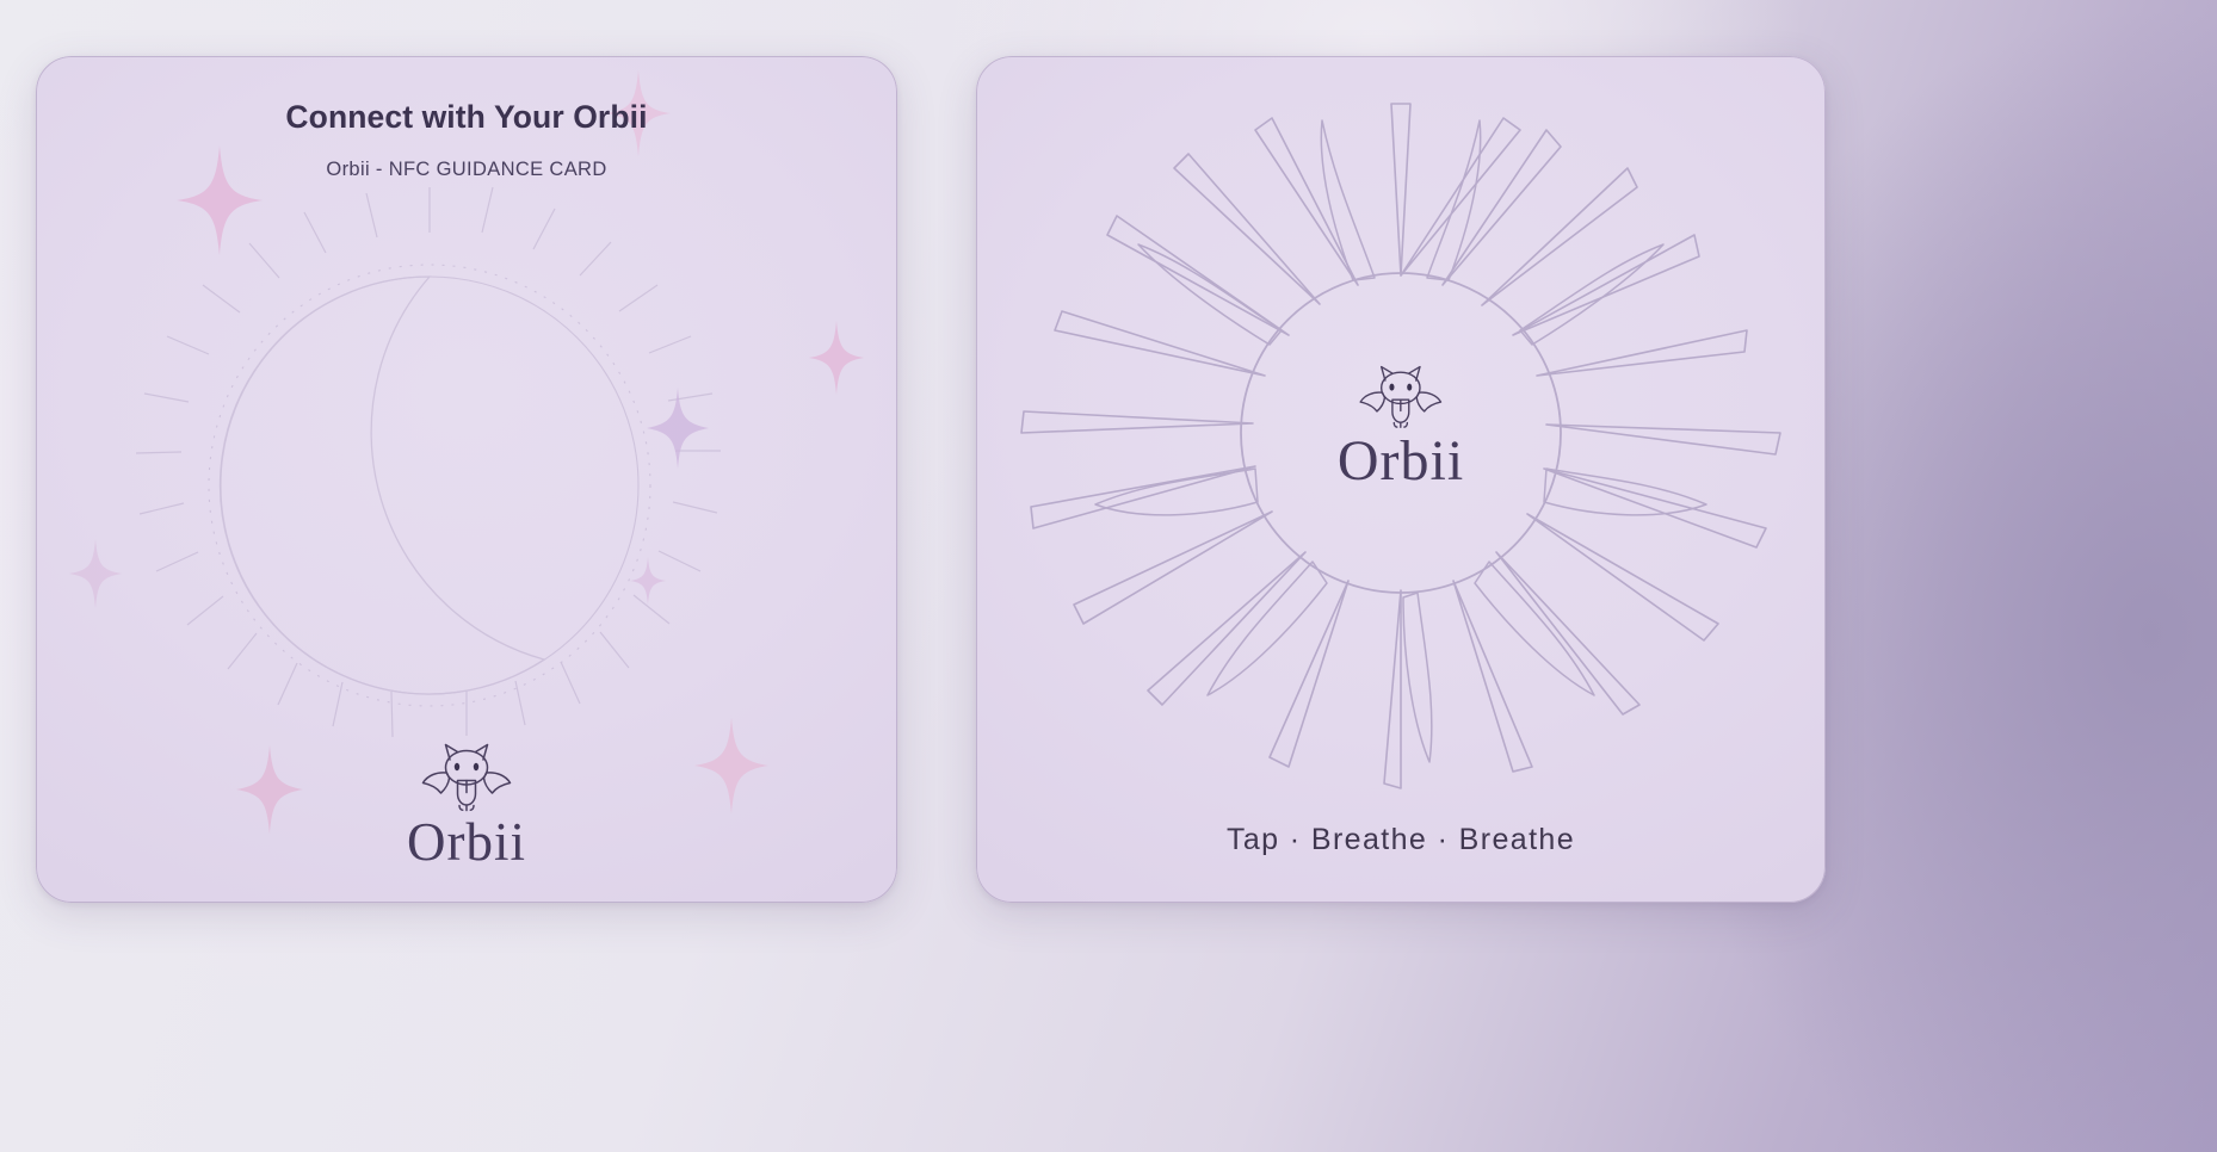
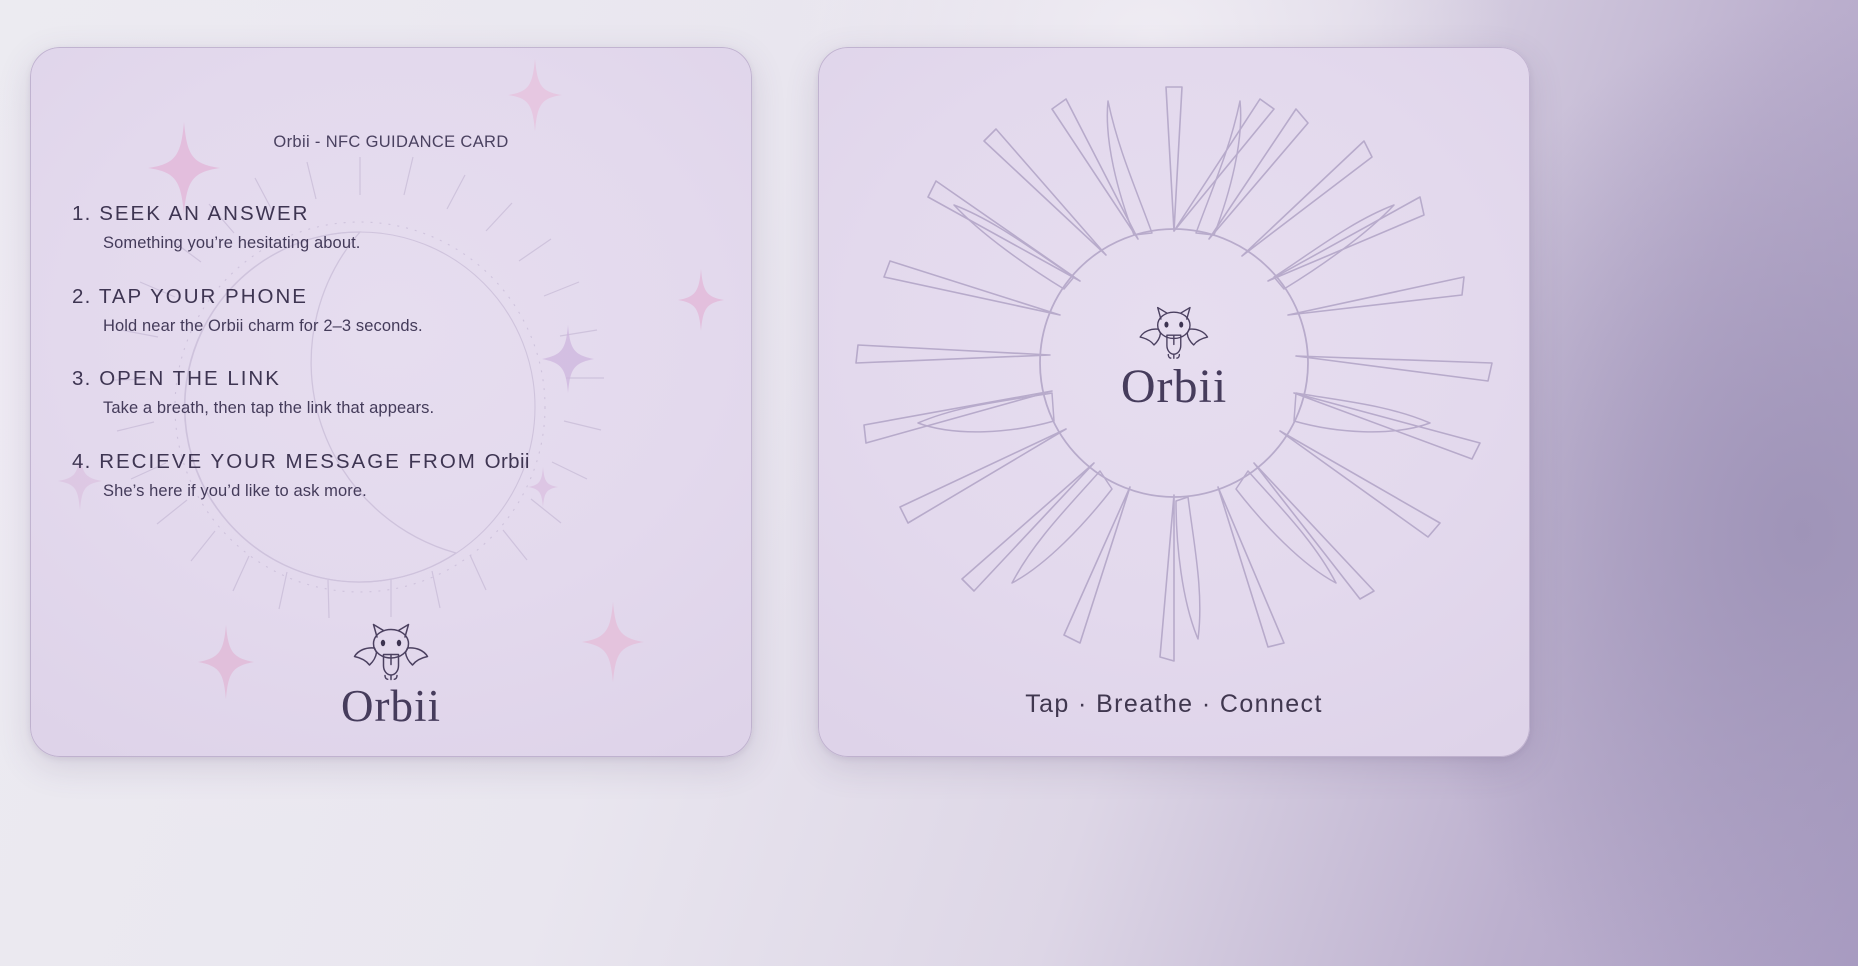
- Connect with Your Orbii
  Orbii - NFC GUIDANCE CARD
+ 1. SEEK AN ANSWER
+ Something you’re hesitating about.
+ 2. TAP YOUR PHONE
+ Hold near the Orbii charm for 2–3 seconds.
+ 3. OPEN THE LINK
+ Take a breath, then tap the link that appears.
+ 4. RECIEVE YOUR MESSAGE FROM Orbii
+ She’s here if you’d like to ask more.
  Orbii
  Orbii
- Tap · Breathe · Breathe
+ Tap · Breathe · Connect
